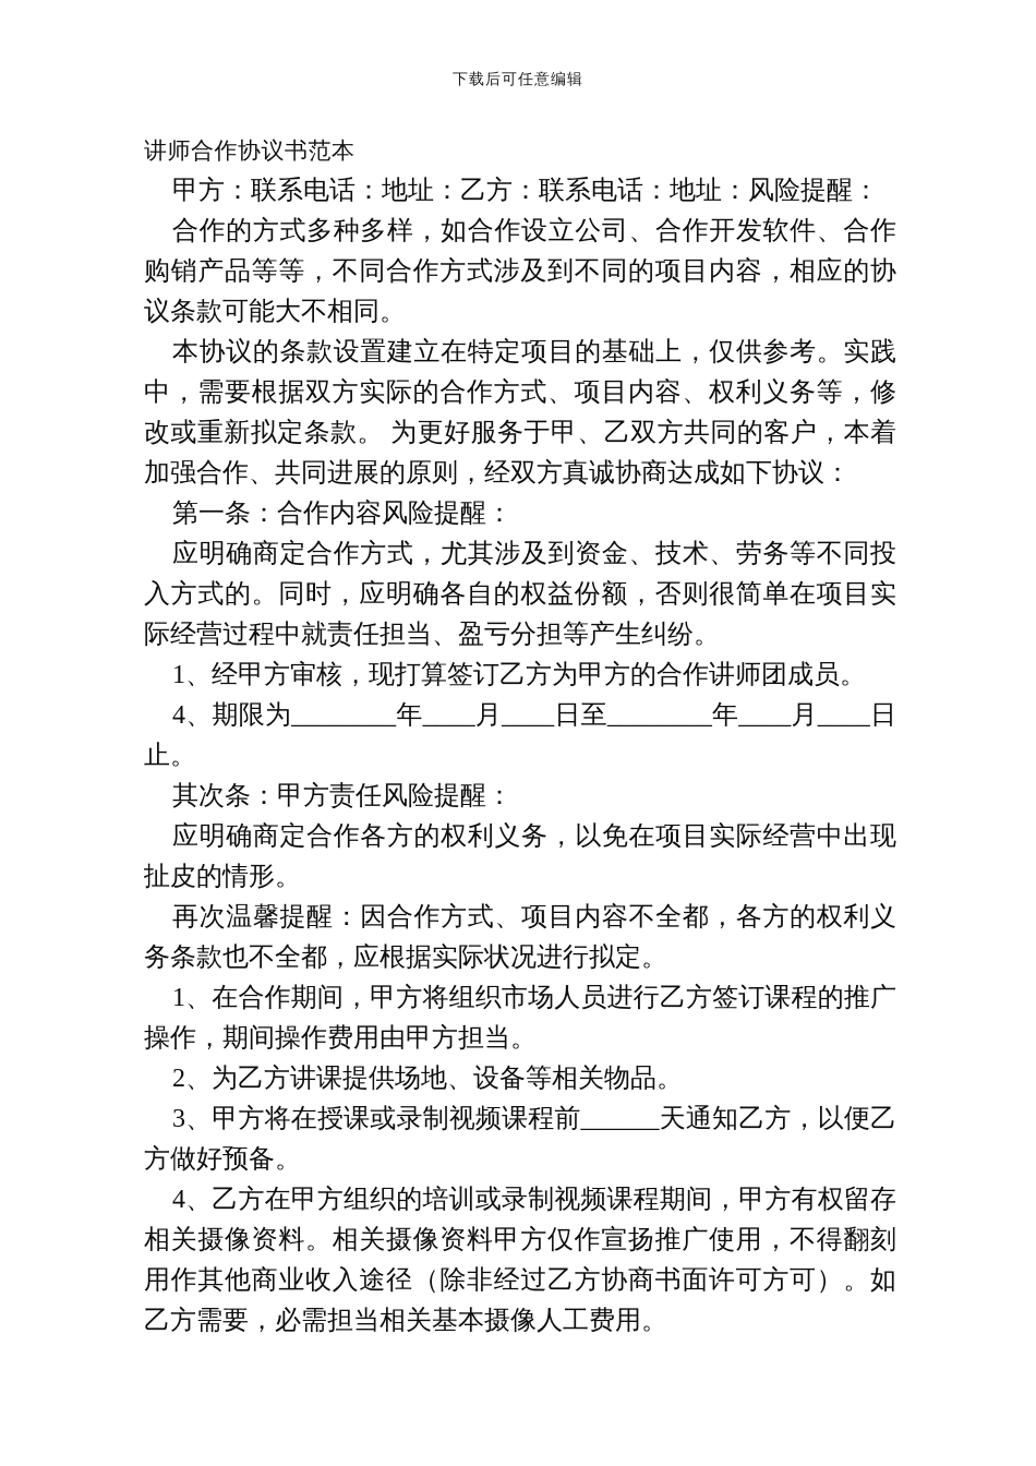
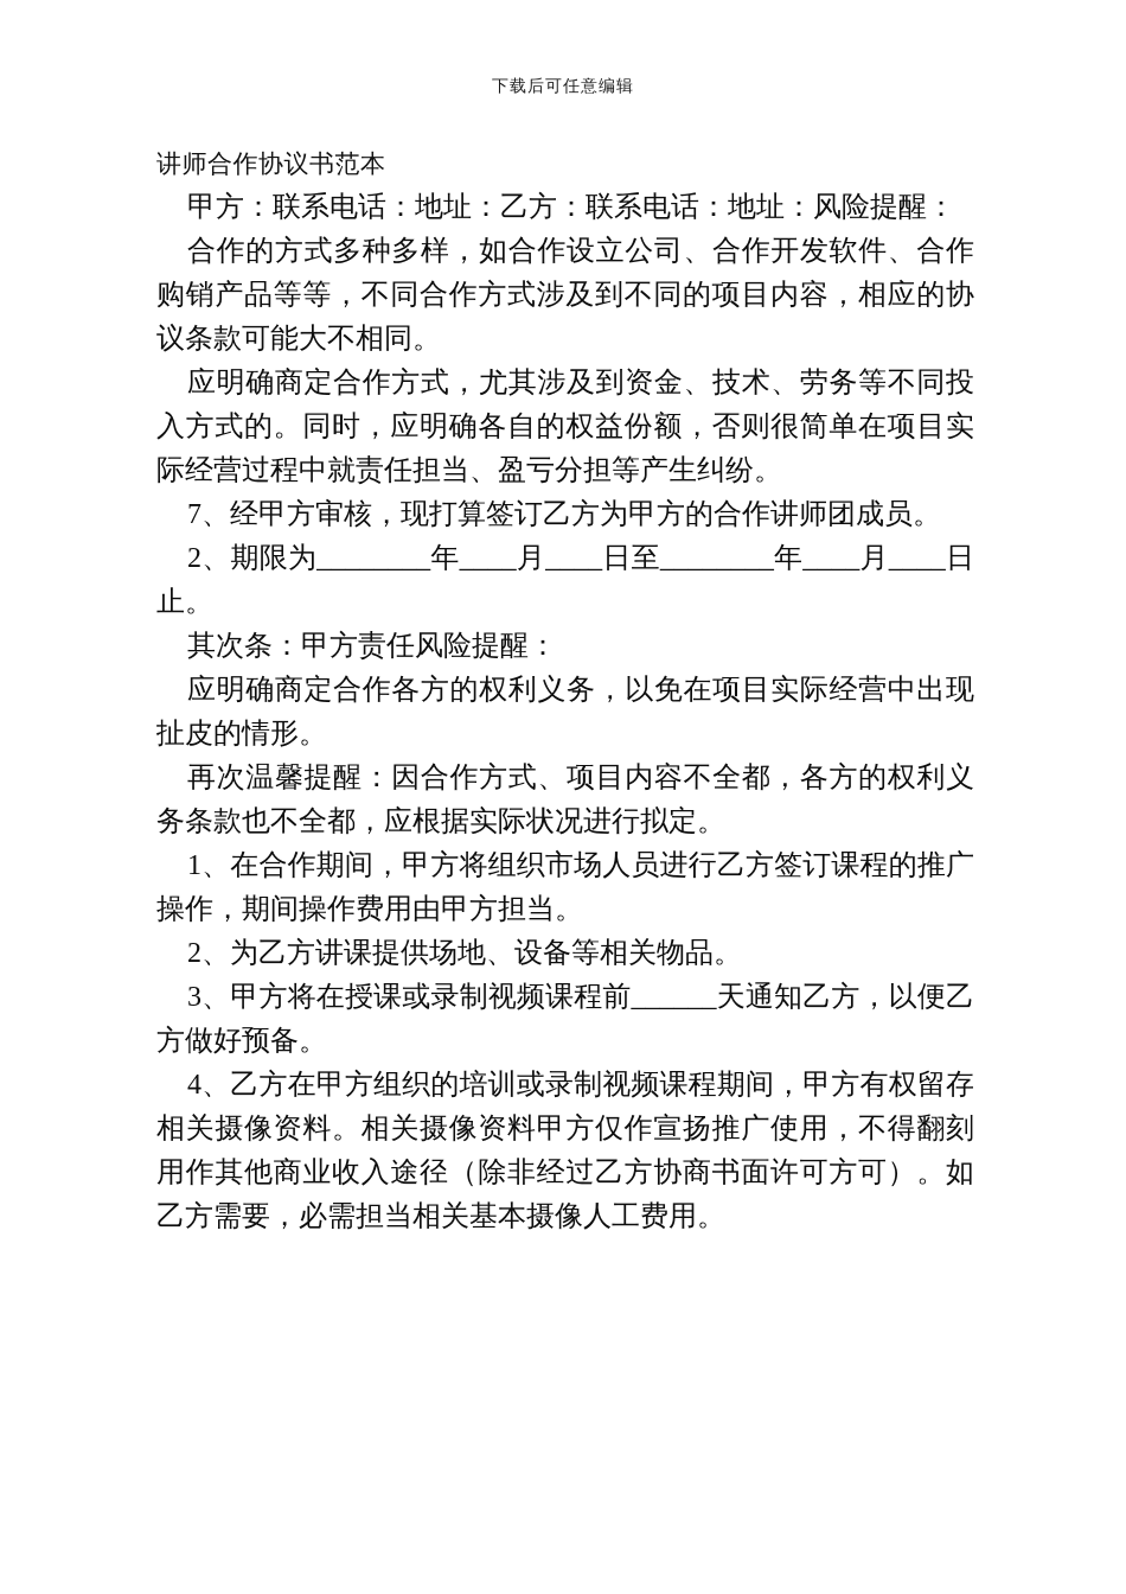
  下载后可任意编辑
  讲师合作协议书范本
  甲方：联系电话：地址：乙方：联系电话：地址：风险提醒：
  合作的方式多种多样，如合作设立公司、合作开发软件、合作购销产品等等，不同合作方式涉及到不同的项目内容，相应的协议条款可能大不相同。
- 本协议的条款设置建立在特定项目的基础上，仅供参考。实践中，需要根据双方实际的合作方式、项目内容、权利义务等，修改或重新拟定条款。 为更好服务于甲、乙双方共同的客户，本着加强合作、共同进展的原则，经双方真诚协商达成如下协议：
- 第一条：合作内容风险提醒：
  应明确商定合作方式，尤其涉及到资金、技术、劳务等不同投入方式的。同时，应明确各自的权益份额，否则很简单在项目实际经营过程中就责任担当、盈亏分担等产生纠纷。
- 1、经甲方审核，现打算签订乙方为甲方的合作讲师团成员。
+ 7、经甲方审核，现打算签订乙方为甲方的合作讲师团成员。
- 4、期限为________年____月____日至________年____月____日止。
+ 2、期限为________年____月____日至________年____月____日止。
  其次条：甲方责任风险提醒：
  应明确商定合作各方的权利义务，以免在项目实际经营中出现扯皮的情形。
  再次温馨提醒：因合作方式、项目内容不全都，各方的权利义务条款也不全都，应根据实际状况进行拟定。
  1、在合作期间，甲方将组织市场人员进行乙方签订课程的推广操作，期间操作费用由甲方担当。
  2、为乙方讲课提供场地、设备等相关物品。
  3、甲方将在授课或录制视频课程前______天通知乙方，以便乙方做好预备。
  4、乙方在甲方组织的培训或录制视频课程期间，甲方有权留存相关摄像资料。相关摄像资料甲方仅作宣扬推广使用，不得翻刻用作其他商业收入途径（除非经过乙方协商书面许可方可）。如乙方需要，必需担当相关基本摄像人工费用。
